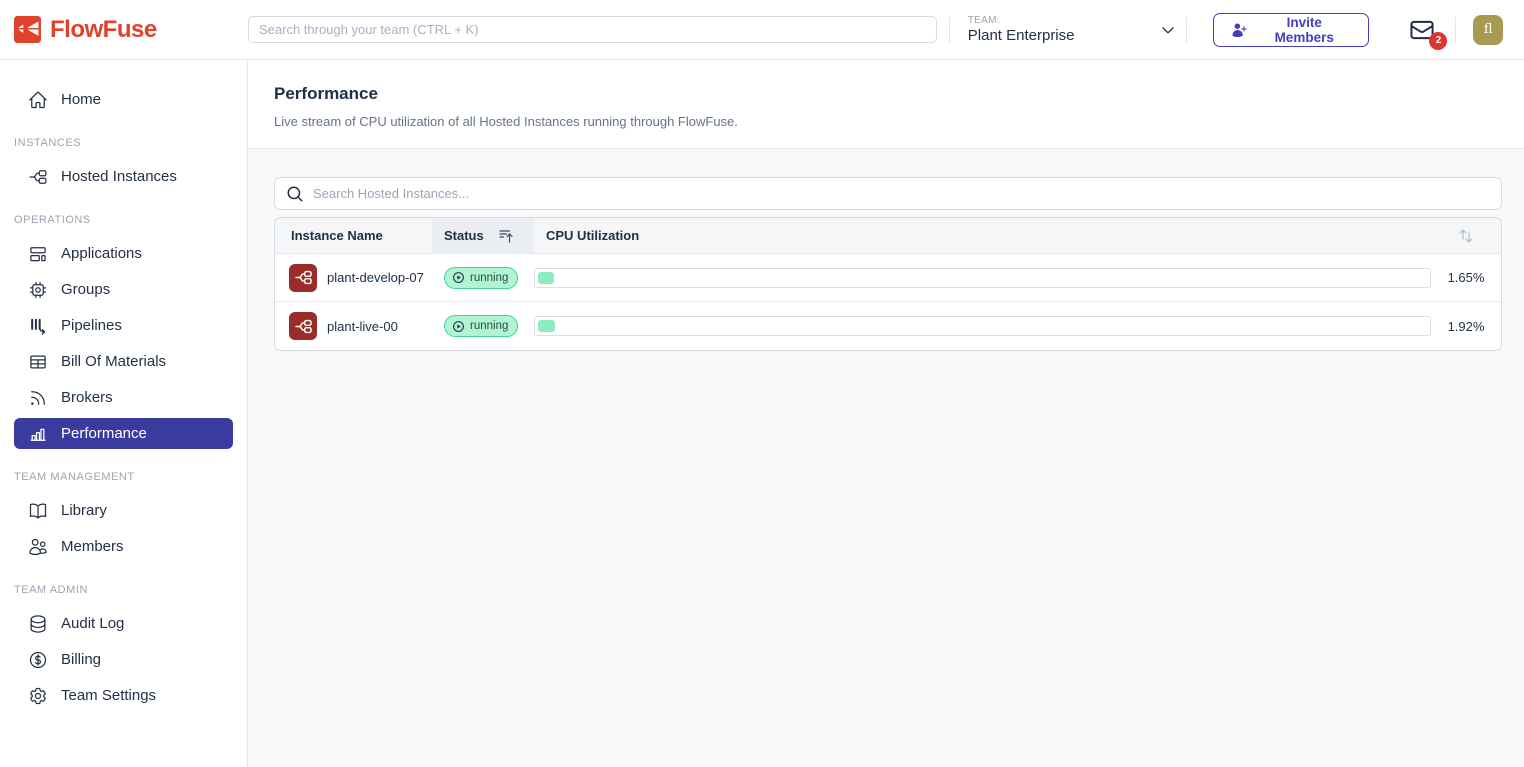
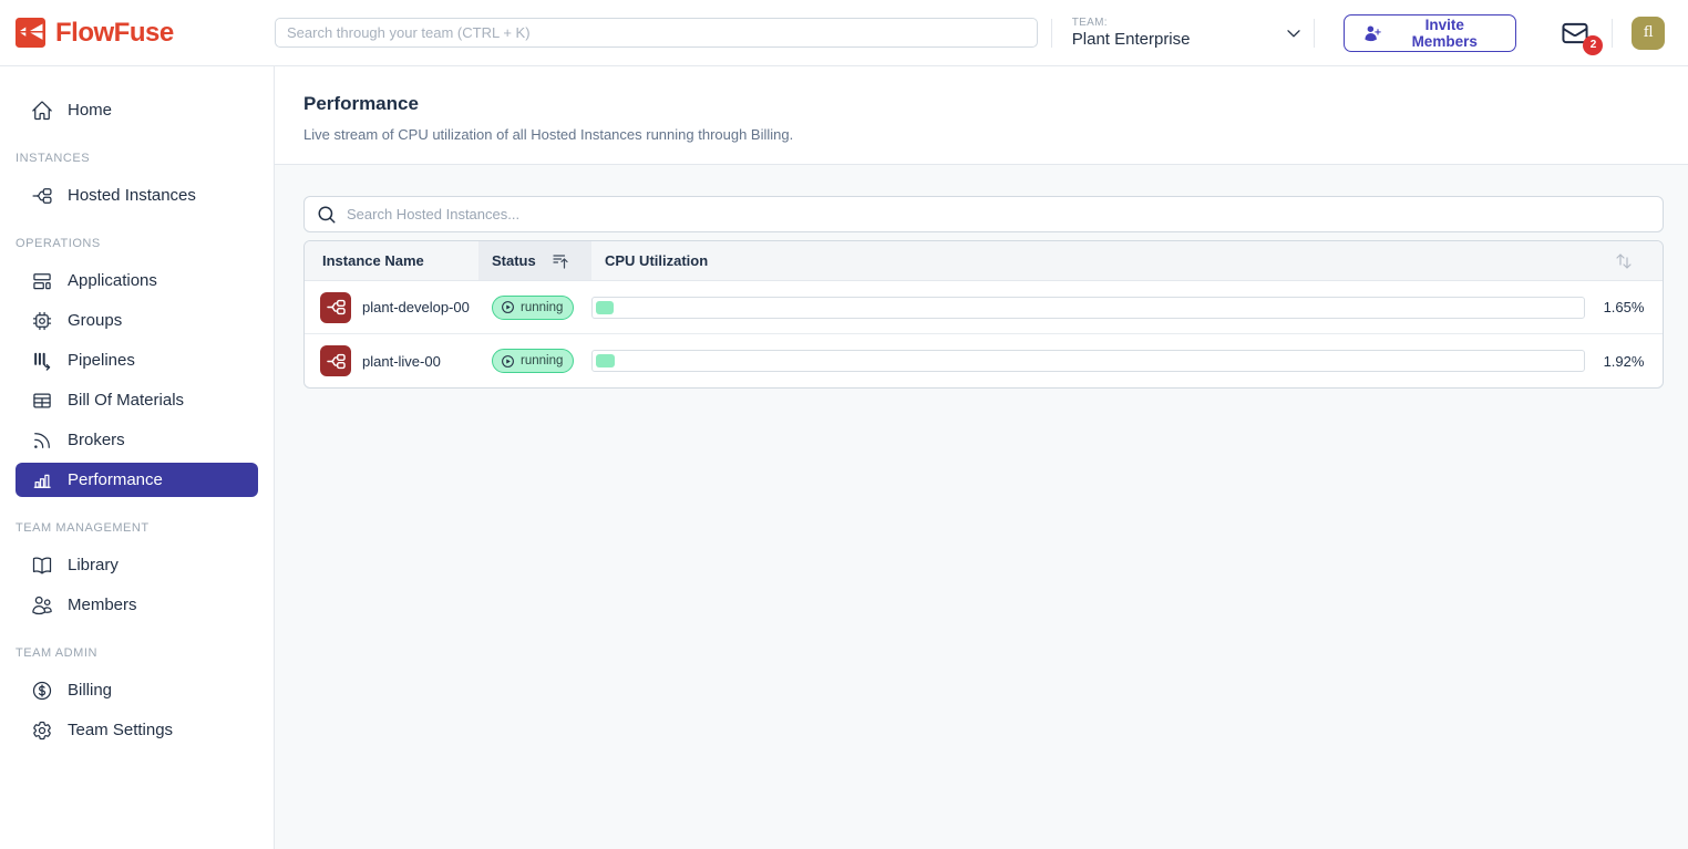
  FlowFuse
  Search through your team (CTRL + K)
  TEAM:
  Plant Enterprise
  Invite Members
  2
  fl
  Home
  INSTANCES
  Hosted Instances
  OPERATIONS
  Applications
  Groups
  Pipelines
  Bill Of Materials
  Brokers
  Performance
  TEAM MANAGEMENT
  Library
  Members
  TEAM ADMIN
- Audit Log
  Billing
  Team Settings
  Performance
- Live stream of CPU utilization of all Hosted Instances running through FlowFuse.
+ Live stream of CPU utilization of all Hosted Instances running through Billing.
  Search Hosted Instances...
  Instance Name
  Status
  CPU Utilization
- plant-develop-07
+ plant-develop-00
  running
  1.65%
  plant-live-00
  running
  1.92%
